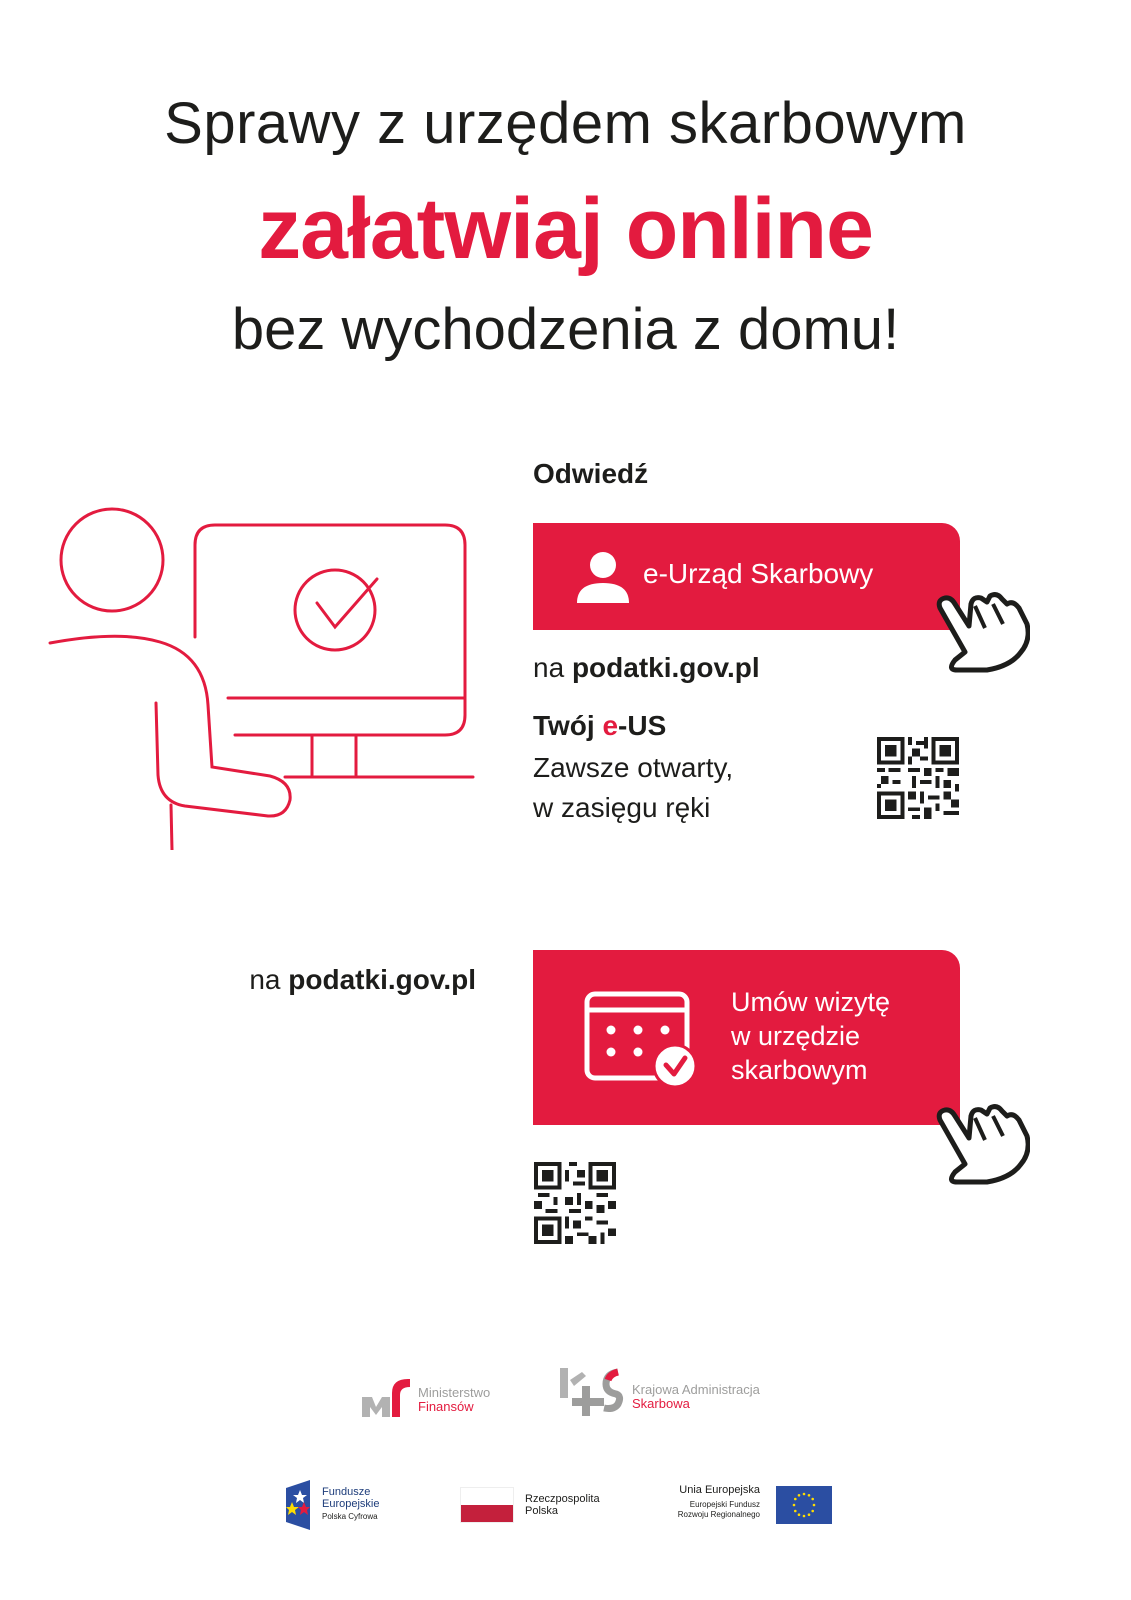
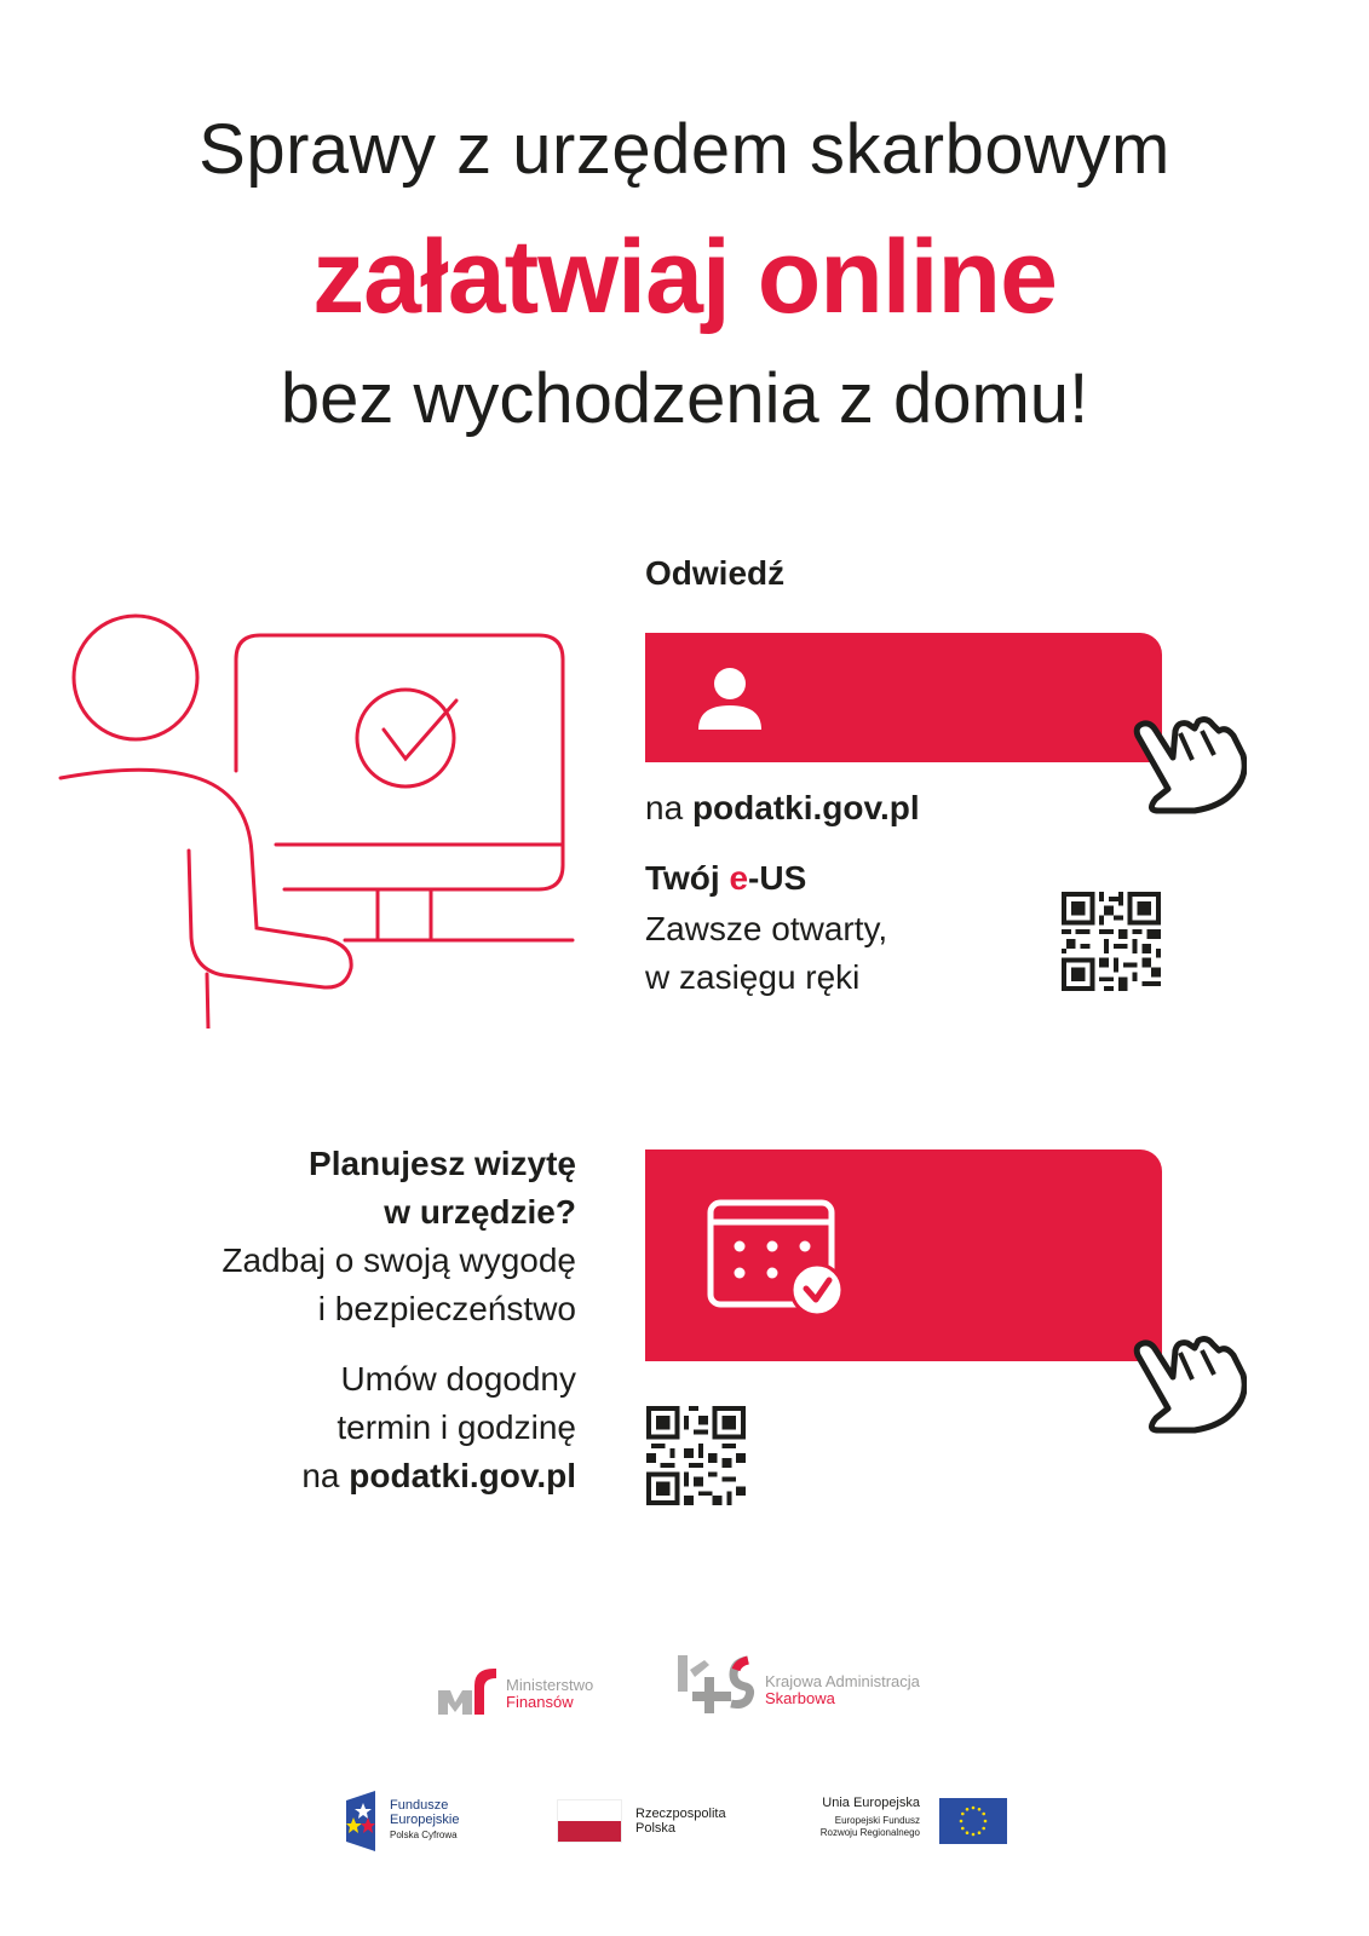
  Sprawy z urzędem skarbowym
  załatwiaj online
  bez wychodzenia z domu!
  Odwiedź
- e-Urząd Skarbowy
  na podatki.gov.pl
  Twój e-US
  Zawsze otwarty,
  w zasięgu ręki
+ Planujesz wizytę
+ w urzędzie?
+ Zadbaj o swoją wygodę
+ i bezpieczeństwo
+ Umów dogodny
+ termin i godzinę
  na podatki.gov.pl
- Umów wizytę
- w urzędzie
- skarbowym
  Ministerstwo
  Finansów
  Krajowa Administracja
  Skarbowa
  Fundusze
  Europejskie
  Polska Cyfrowa
  Rzeczpospolita
  Polska
  Unia Europejska
  Europejski Fundusz
  Rozwoju Regionalnego
